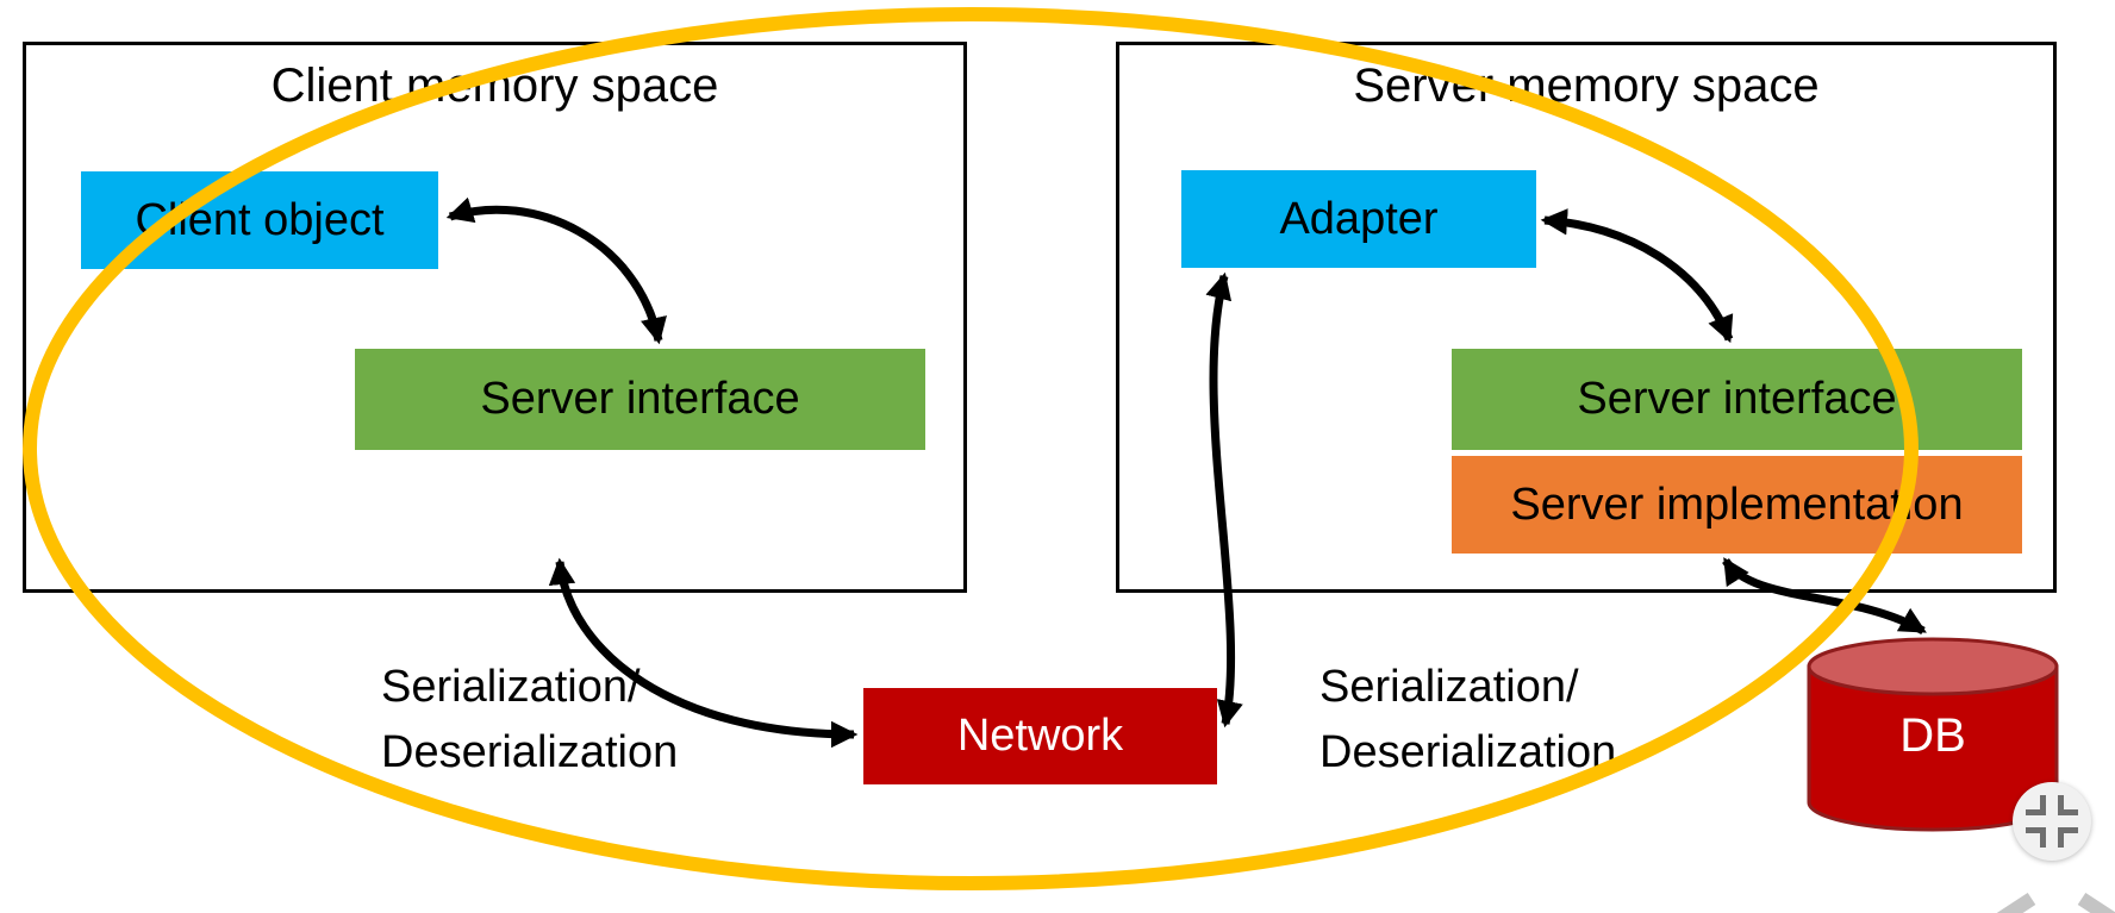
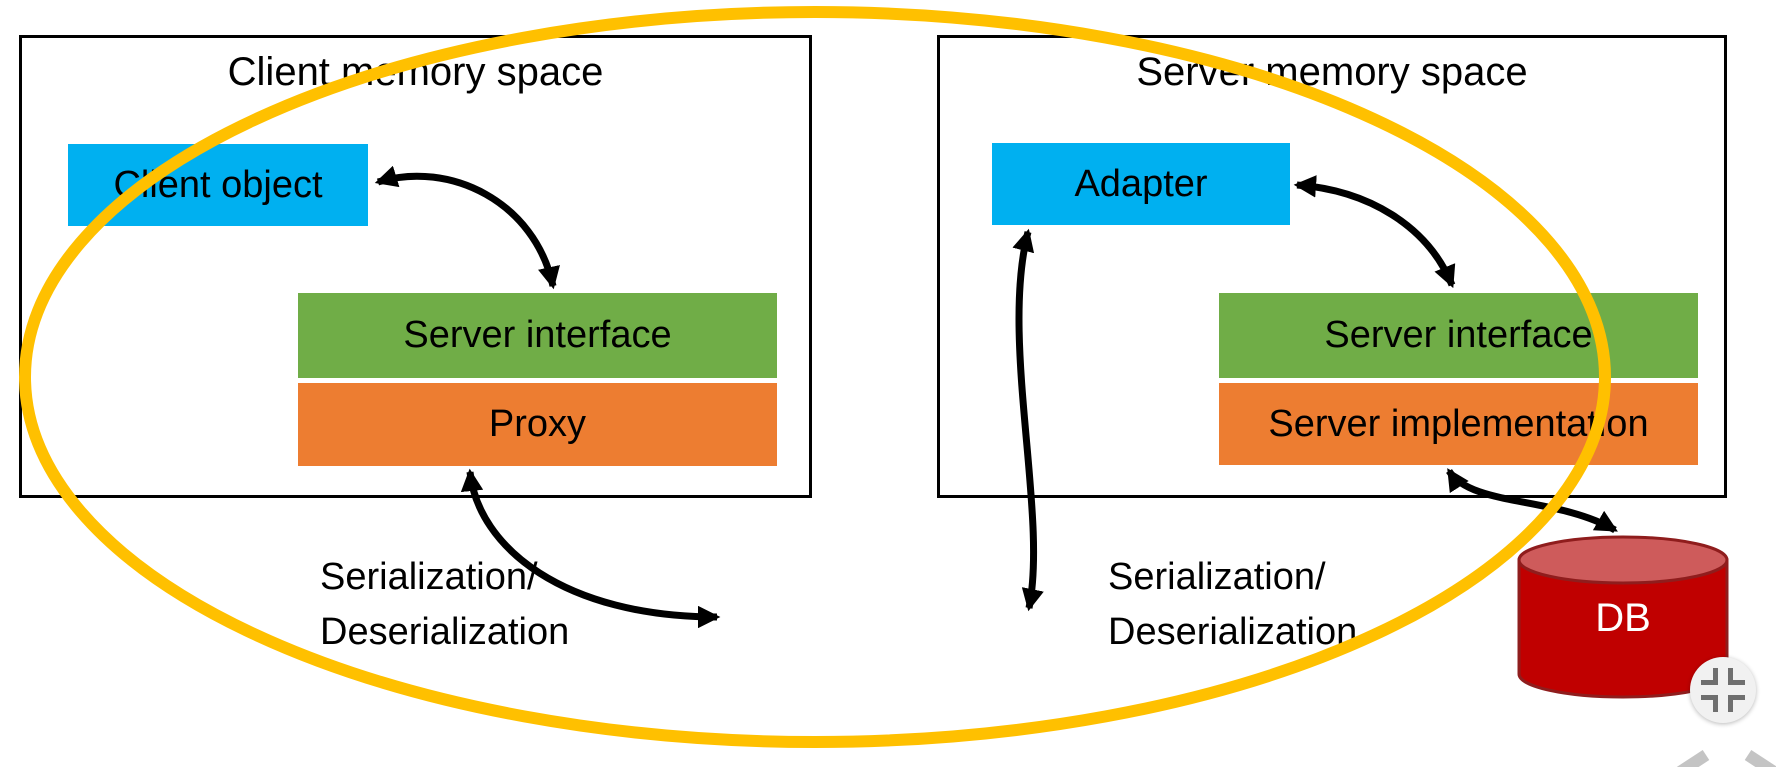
  Client mmory space
  Serv memory space
  Cent object
  Server interface
+ Proxy
  Adapter
  Server interface
  Server implementaon
- Network
  Serialization/
  Deserialization
  Serialization/
  Deserialization
  DB
